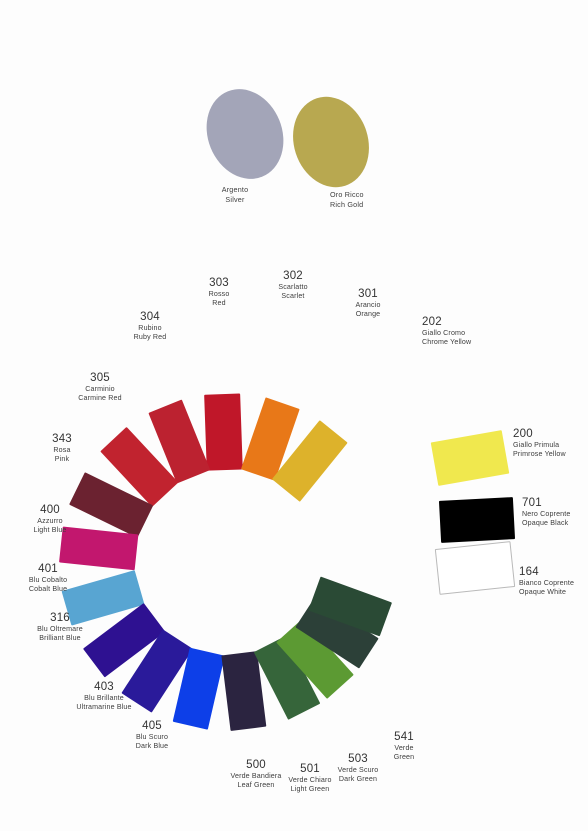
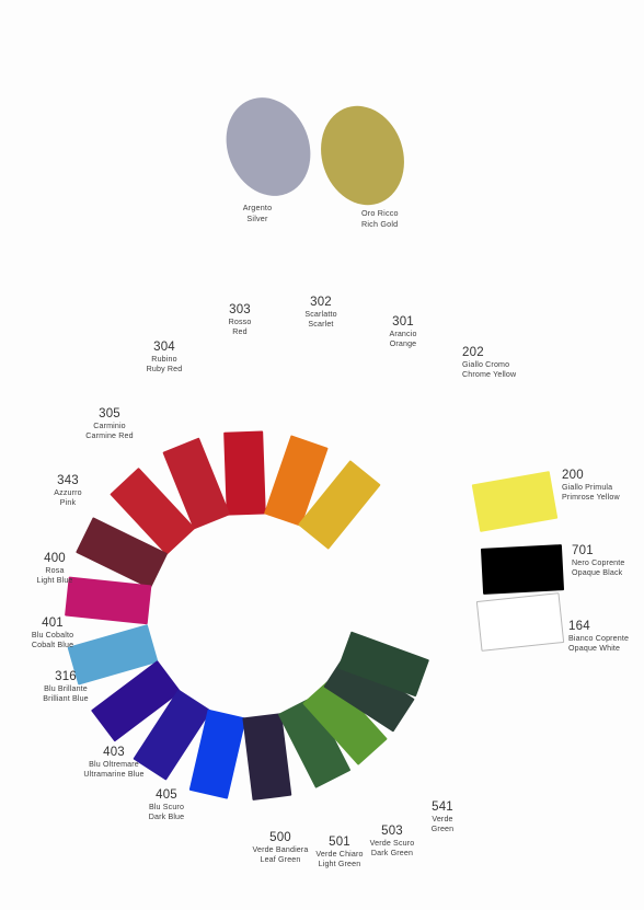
  Argento
  Silver
  Oro Ricco
  Rich Gold
  302
  Scarlatto
  Scarlet
  303
  Rosso
  Red
  304
  Rubino
  Ruby Red
  305
  Carminio
  Carmine Red
  343
- Rosa
+ Azzurro
  Pink
  400
- Azzurro
+ Rosa
  Light Blue
  401
  Blu Cobalto
  Cobalt Blue
  316
- Blu Oltremare
+ Blu Brillante
  Brilliant Blue
  403
- Blu Brillante
+ Blu Oltremare
  Ultramarine Blue
  405
  Blu Scuro
  Dark Blue
  500
  Verde Bandiera
  Leaf Green
  501
  Verde Chiaro
  Light Green
  503
  Verde Scuro
  Dark Green
  541
  Verde
  Green
  301
  Arancio
  Orange
  202
  Giallo Cromo
  Chrome Yellow
  200
  Giallo Primula
  Primrose Yellow
  701
  Nero Coprente
  Opaque Black
  164
  Bianco Coprente
  Opaque White
